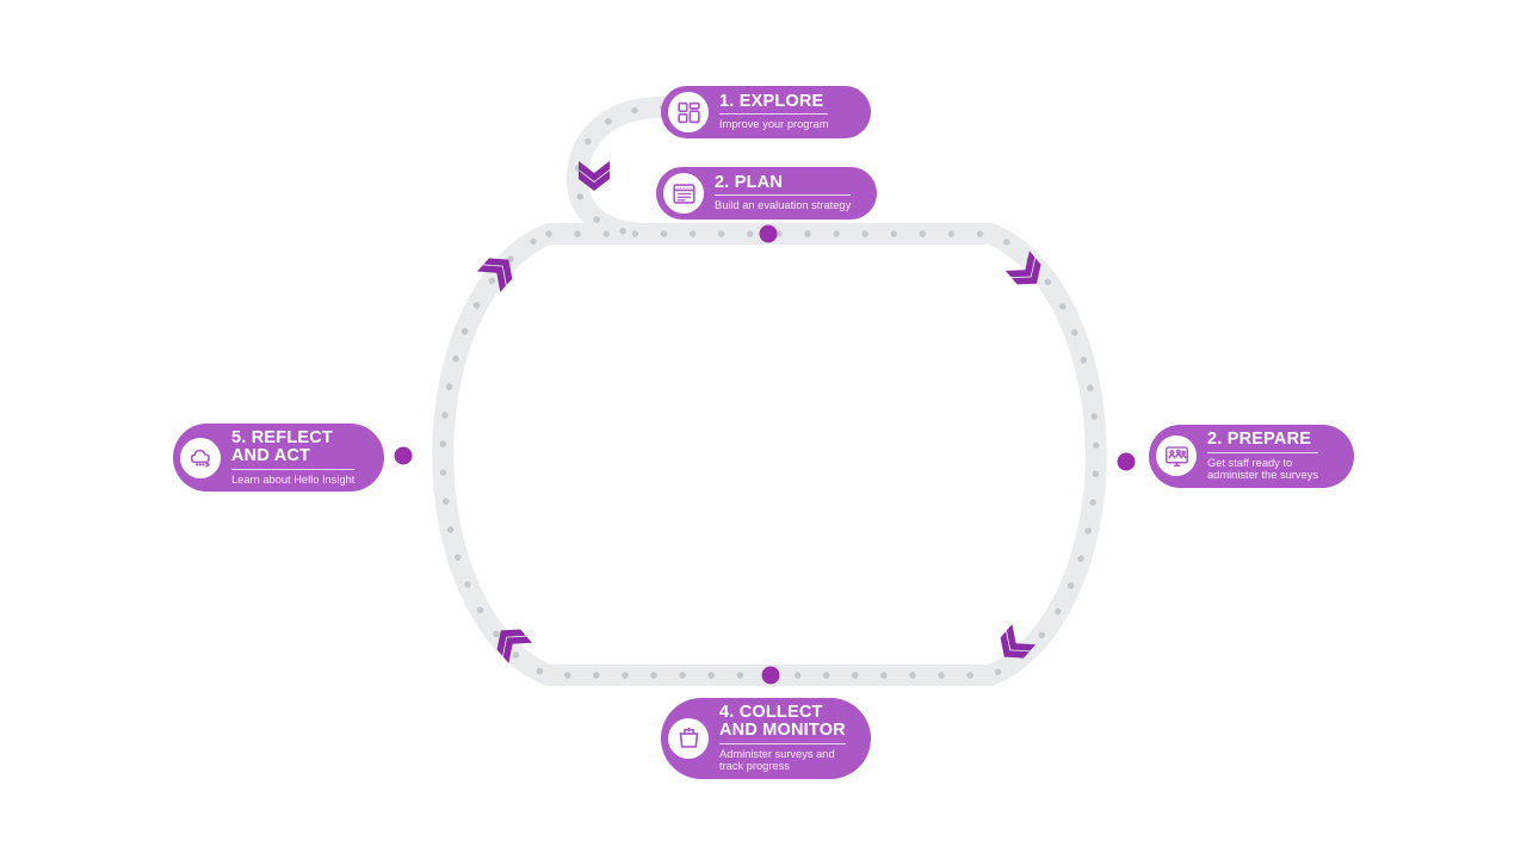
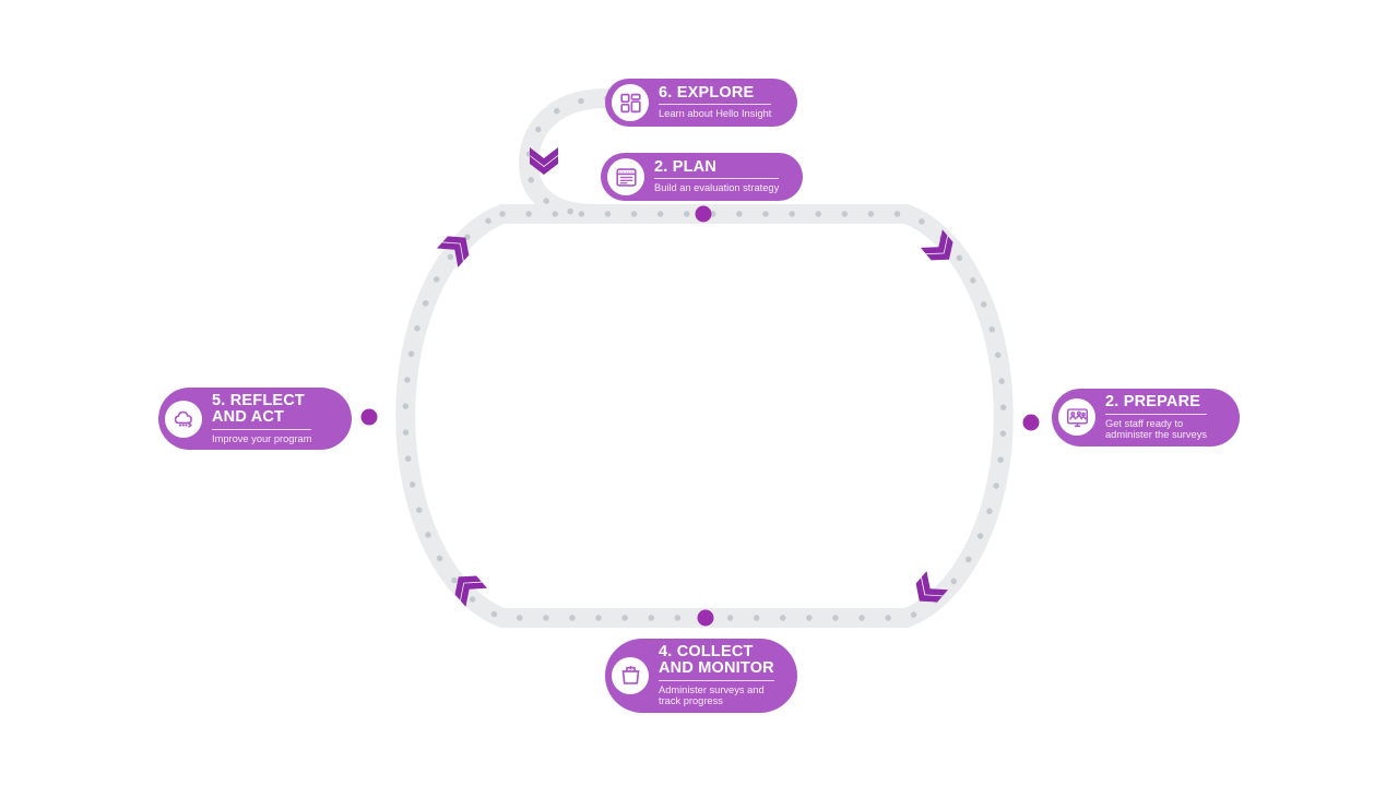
- 1. EXPLORE
+ 6. EXPLORE
- Improve your program
+ Learn about Hello Insight
  2. PLAN
  Build an evaluation strategy
  2. PREPARE
  Get staff ready to
  administer the surveys
  4. COLLECT
  AND MONITOR
  Administer surveys and
  track progress
  5. REFLECT
  AND ACT
- Learn about Hello Insight
+ Improve your program
